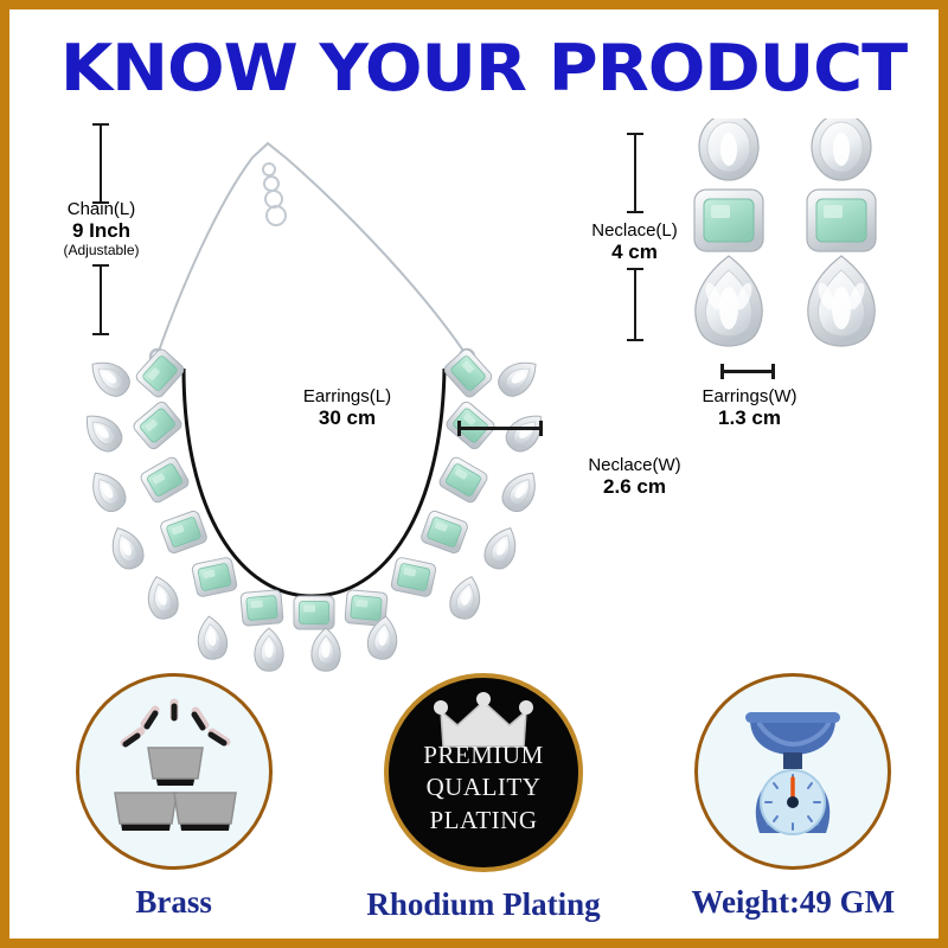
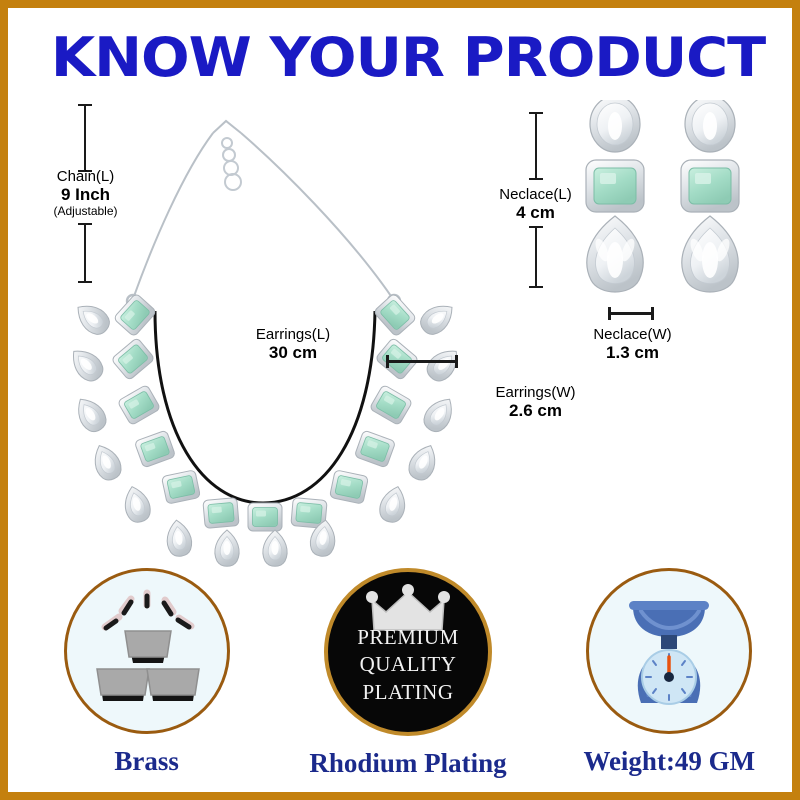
  KNOW YOUR PRODUCT
  Chain(L)
  9 Inch
  (Adjustable)
  Earrings(L)
  30 cm
- Neclace(W)
+ Earrings(W)
  2.6 cm
  Neclace(L)
  4 cm
- Earrings(W)
+ Neclace(W)
  1.3 cm
  Brass
  PREMIUM
  QUALITY
  PLATING
  Rhodium Plating
  Weight:49 GM
